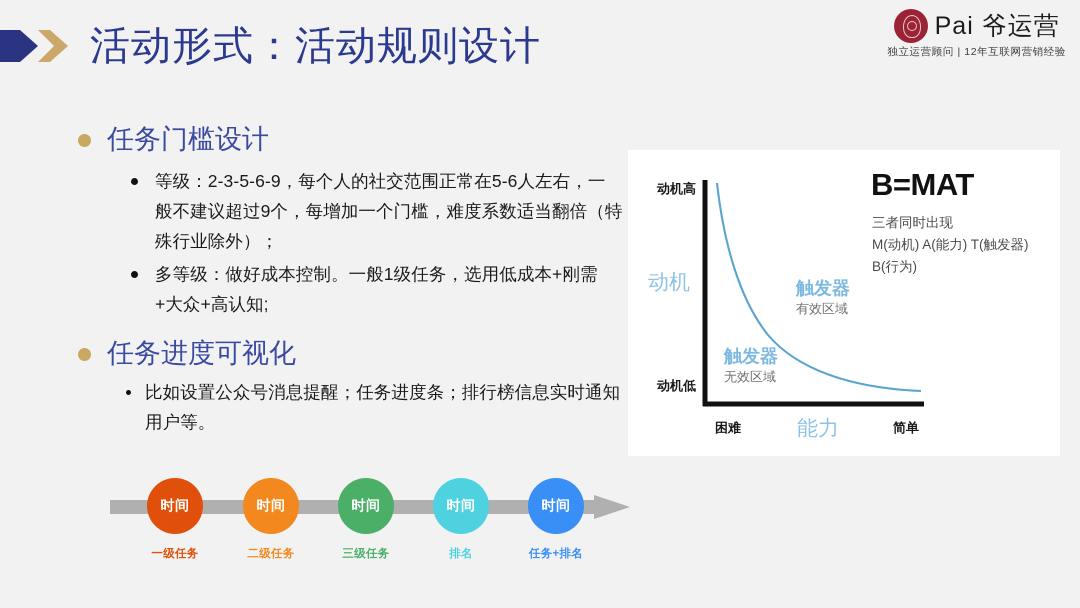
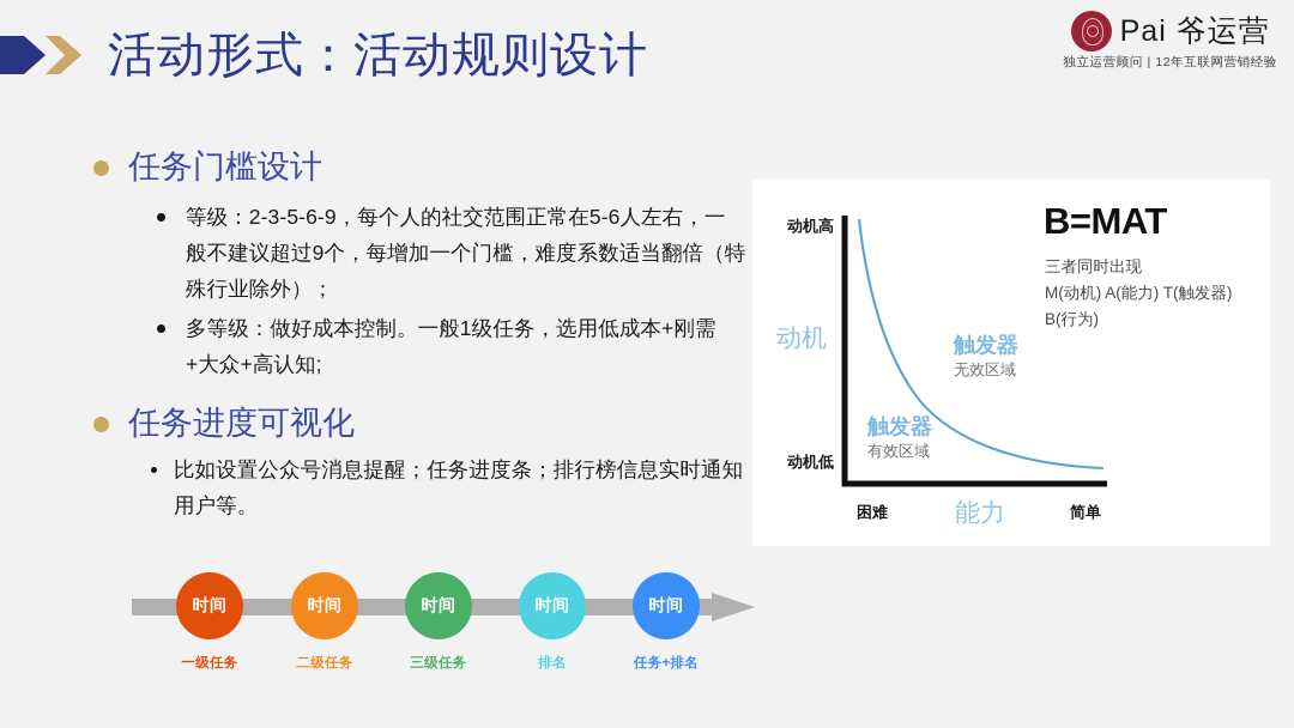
  活动形式：活动规则设计
  Pai 爷运营
  独立运营顾问 | 12年互联网营销经验
  任务门槛设计
  等级：2-3-5-6-9，每个人的社交范围正常在5-6人左右，一般不建议超过9个，每增加一个门槛，难度系数适当翻倍（特殊行业除外）；
  多等级：做好成本控制。一般1级任务，选用低成本+刚需+大众+高认知;
  任务进度可视化
  比如设置公众号消息提醒；任务进度条；排行榜信息实时通知用户等。
  时间
  一级任务
  时间
  二级任务
  时间
  三级任务
  时间
  排名
  时间
  任务+排名
  动机高
  动机低
  动机
  困难
  简单
  能力
  触发器
- 有效区域
+ 无效区域
  触发器
- 无效区域
+ 有效区域
  B=MAT
  三者同时出现
  M(动机) A(能力) T(触发器)
  B(行为)
